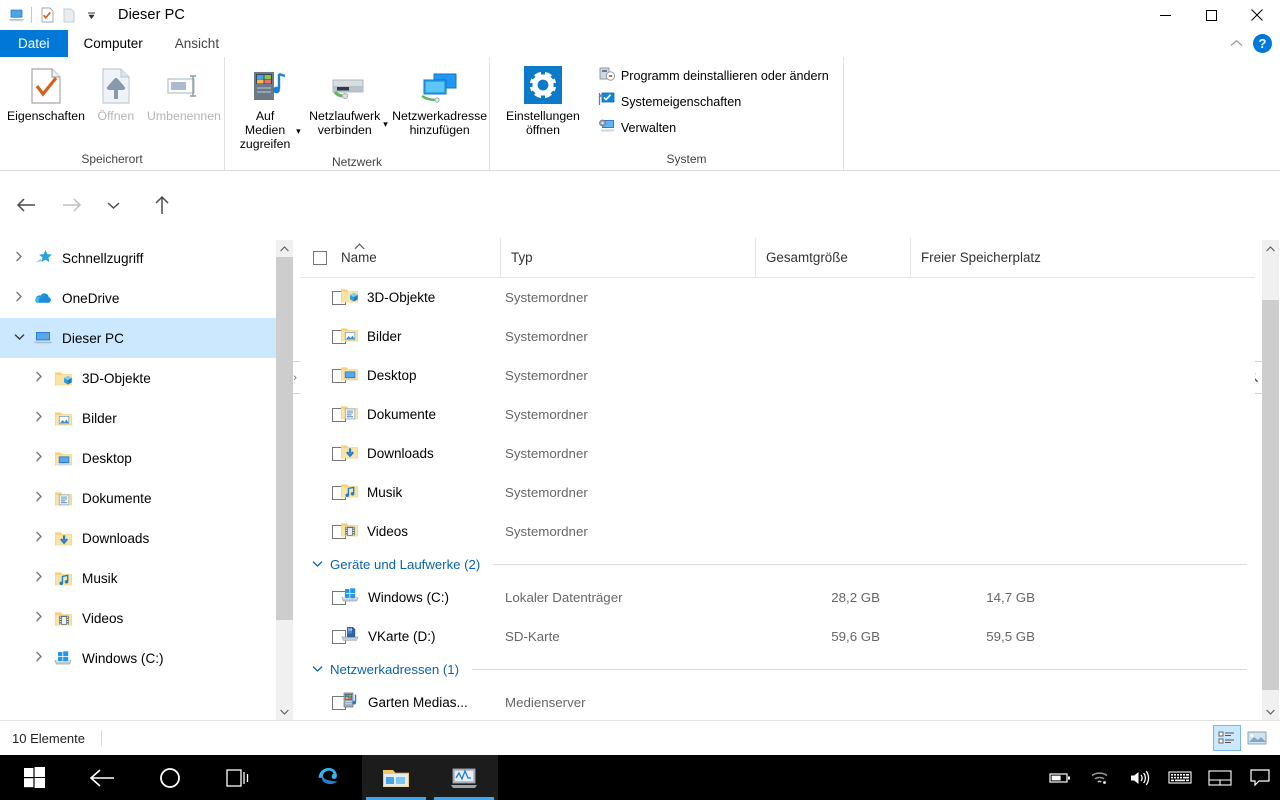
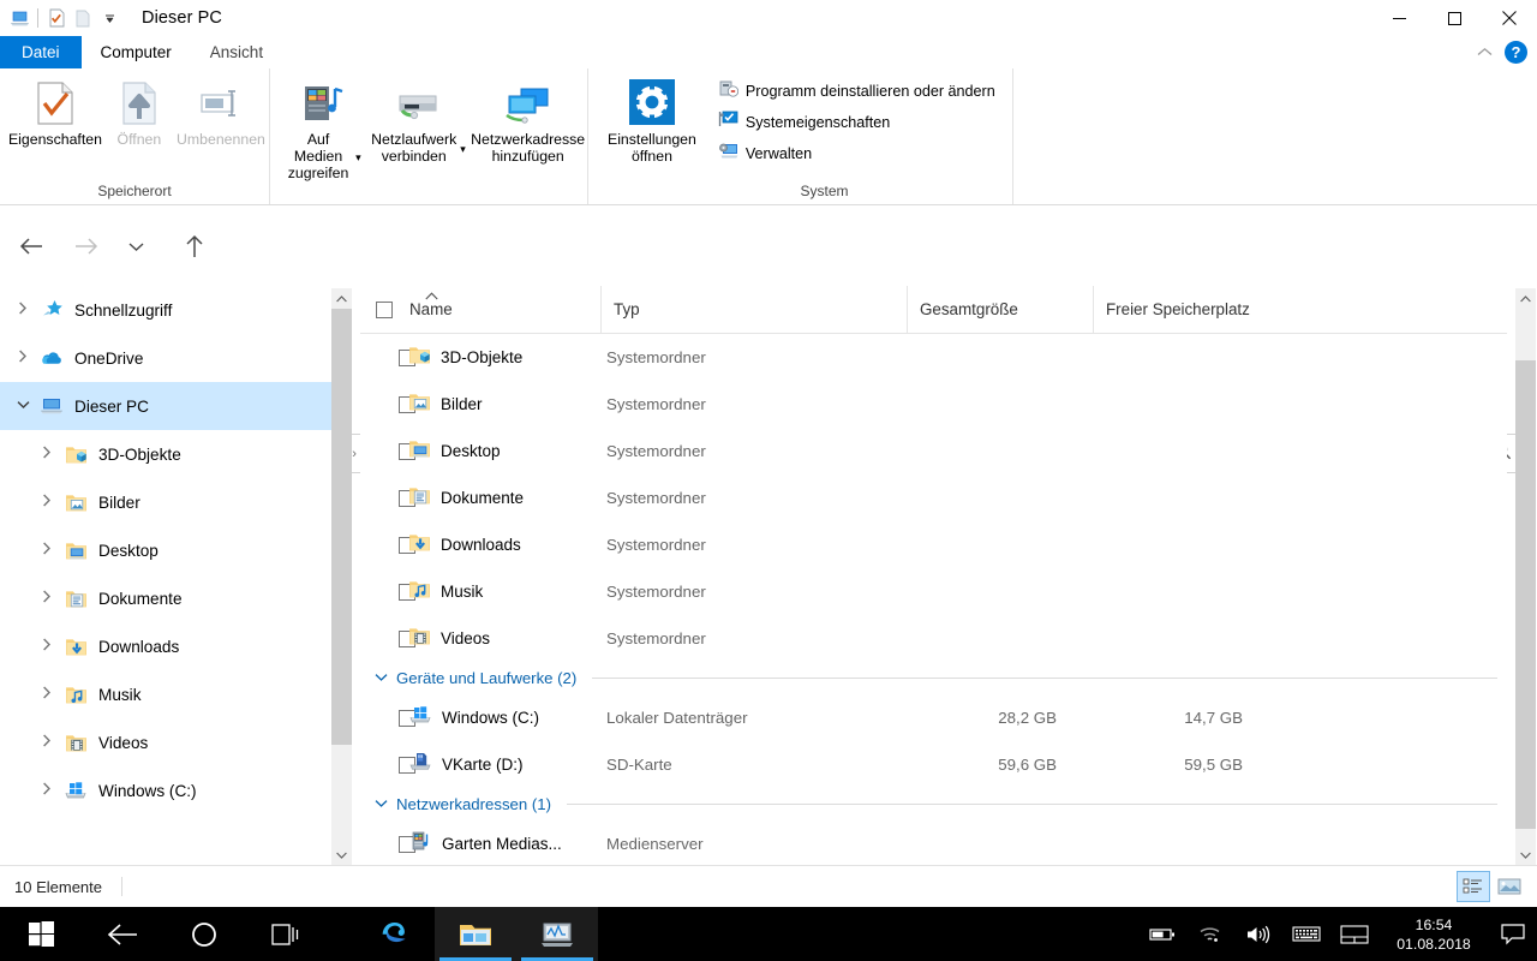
  Dieser PC
  Datei
  Computer
  Ansicht
  ?
  Eigenschaften
  Öffnen
  Umbenennen
  Speicherort
  Auf Medien
  zugreifen
  ▾
  Netzlaufwerk
  verbinden
  ▾
  Netzwerkadresse
  hinzufügen
- Netzwerk
  Einstellungen
  öffnen
  Programm deinstallieren oder ändern
  Systemeigenschaften
  Verwalten
  System
  ›
  Schnellzugriff
  OneDrive
  Dieser PC
  3D-Objekte
  Bilder
  Desktop
  Dokumente
  Downloads
  Musik
  Videos
  Windows (C:)
  Name
  Typ
  Gesamtgröße
  Freier Speicherplatz
  3D-Objekte
  Systemordner
  Bilder
  Systemordner
  Desktop
  Systemordner
  Dokumente
  Systemordner
  Downloads
  Systemordner
  Musik
  Systemordner
  Videos
  Systemordner
  Geräte und Laufwerke (2)
  Windows (C:)
  Lokaler Datenträger
  28,2 GB
  14,7 GB
  VKarte (D:)
  SD-Karte
  59,6 GB
  59,5 GB
  Netzwerkadressen (1)
  Garten Medias...
  Medienserver
  10 Elemente
+ 16:54
+ 01.08.2018
